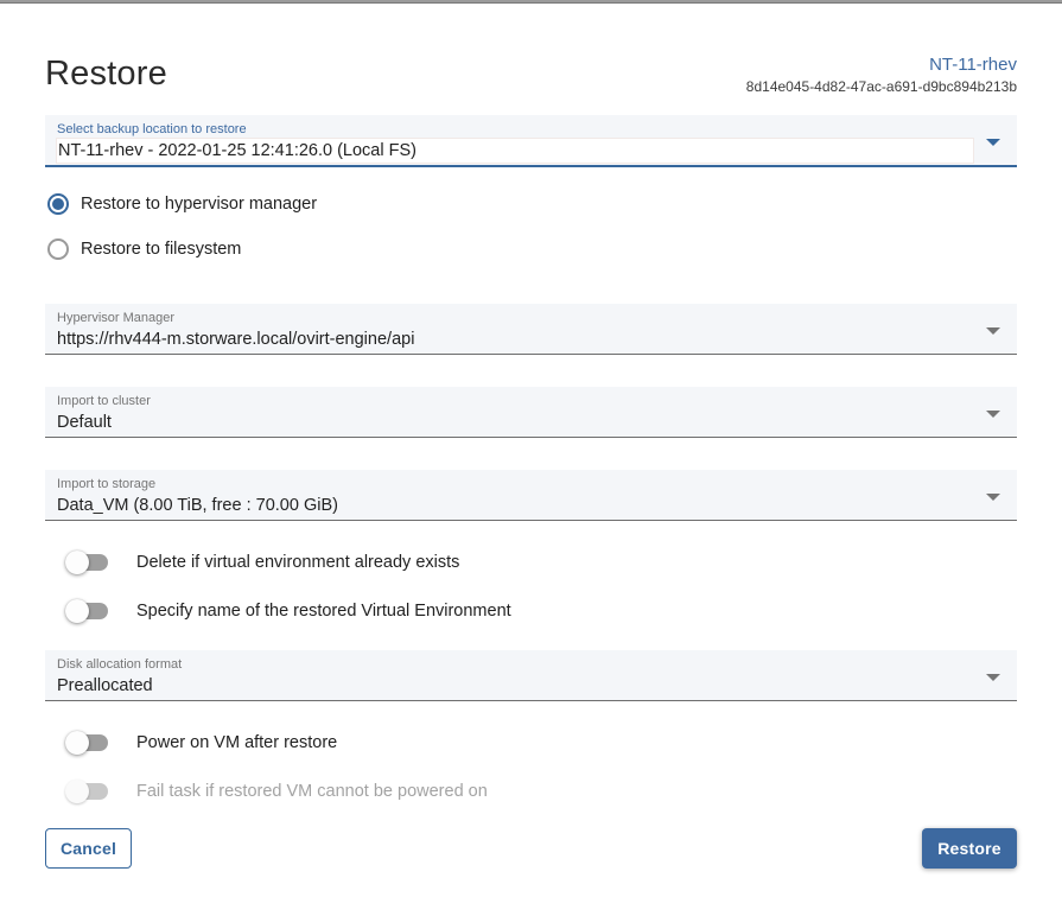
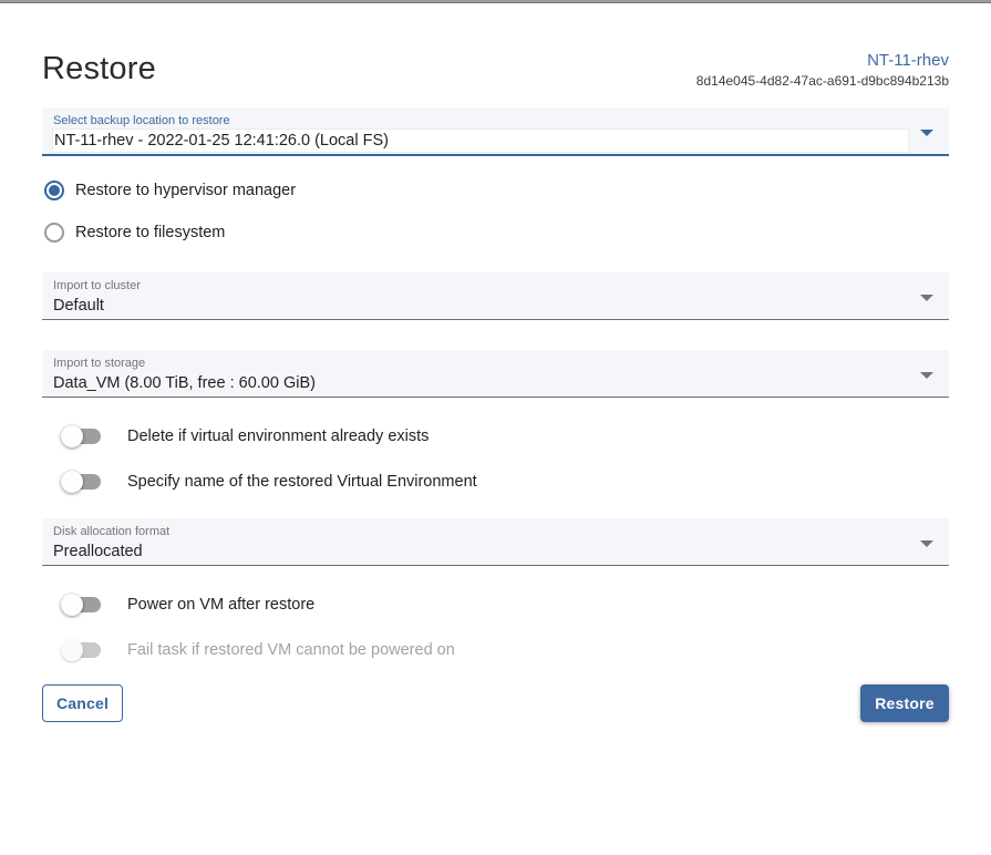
  Restore
  NT-11-rhev
  8d14e045-4d82-47ac-a691-d9bc894b213b
  Select backup location to restore
  NT-11-rhev - 2022-01-25 12:41:26.0 (Local FS)
  Restore to hypervisor manager
  Restore to filesystem
- Hypervisor Manager
- https://rhv444-m.storware.local/ovirt-engine/api
  Import to cluster
  Default
  Import to storage
- Data_VM (8.00 TiB, free : 70.00 GiB)
+ Data_VM (8.00 TiB, free : 60.00 GiB)
  Delete if virtual environment already exists
  Specify name of the restored Virtual Environment
  Disk allocation format
  Preallocated
  Power on VM after restore
  Fail task if restored VM cannot be powered on
  Cancel
  Restore
